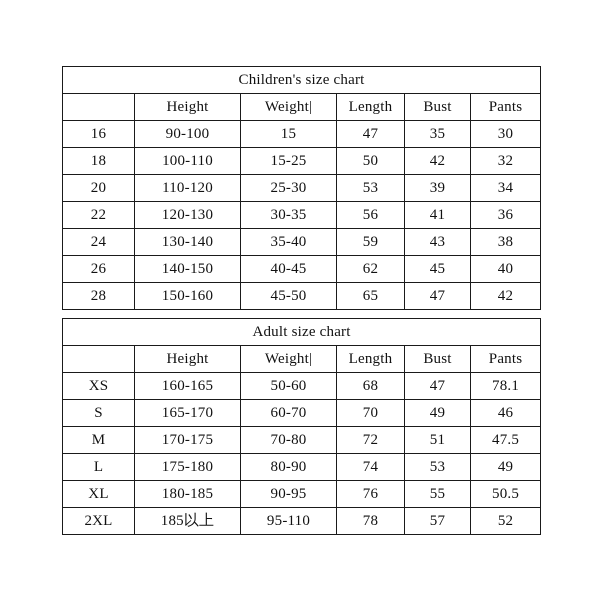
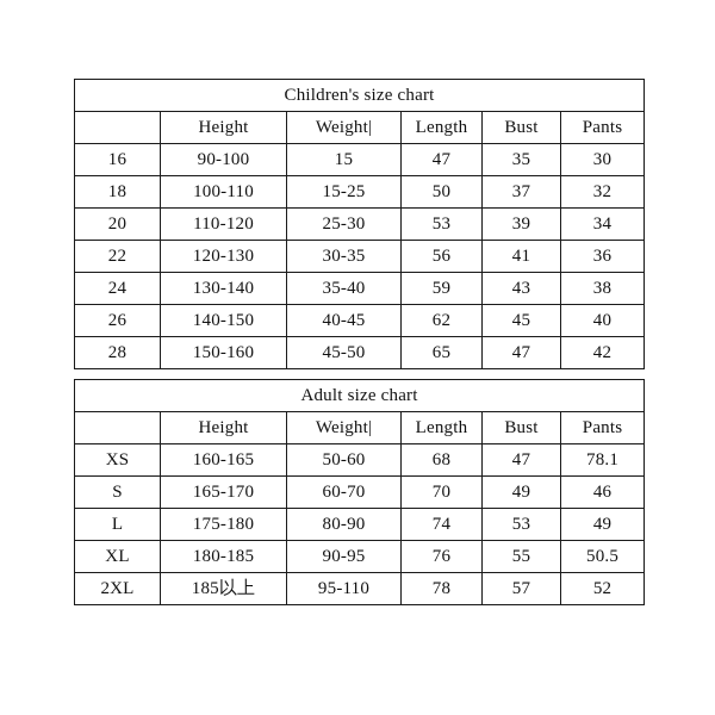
  Children's size chart
  	Height	Weight|	Length	Bust	Pants
  16	90-100	15	47	35	30
- 18	100-110	15-25	50	42	32
+ 18	100-110	15-25	50	37	32
  20	110-120	25-30	53	39	34
  22	120-130	30-35	56	41	36
  24	130-140	35-40	59	43	38
  26	140-150	40-45	62	45	40
  28	150-160	45-50	65	47	42
  Adult size chart
  	Height	Weight|	Length	Bust	Pants
  XS	160-165	50-60	68	47	78.1
  S	165-170	60-70	70	49	46
- M	170-175	70-80	72	51	47.5
  L	175-180	80-90	74	53	49
  XL	180-185	90-95	76	55	50.5
  2XL	185以上	95-110	78	57	52
